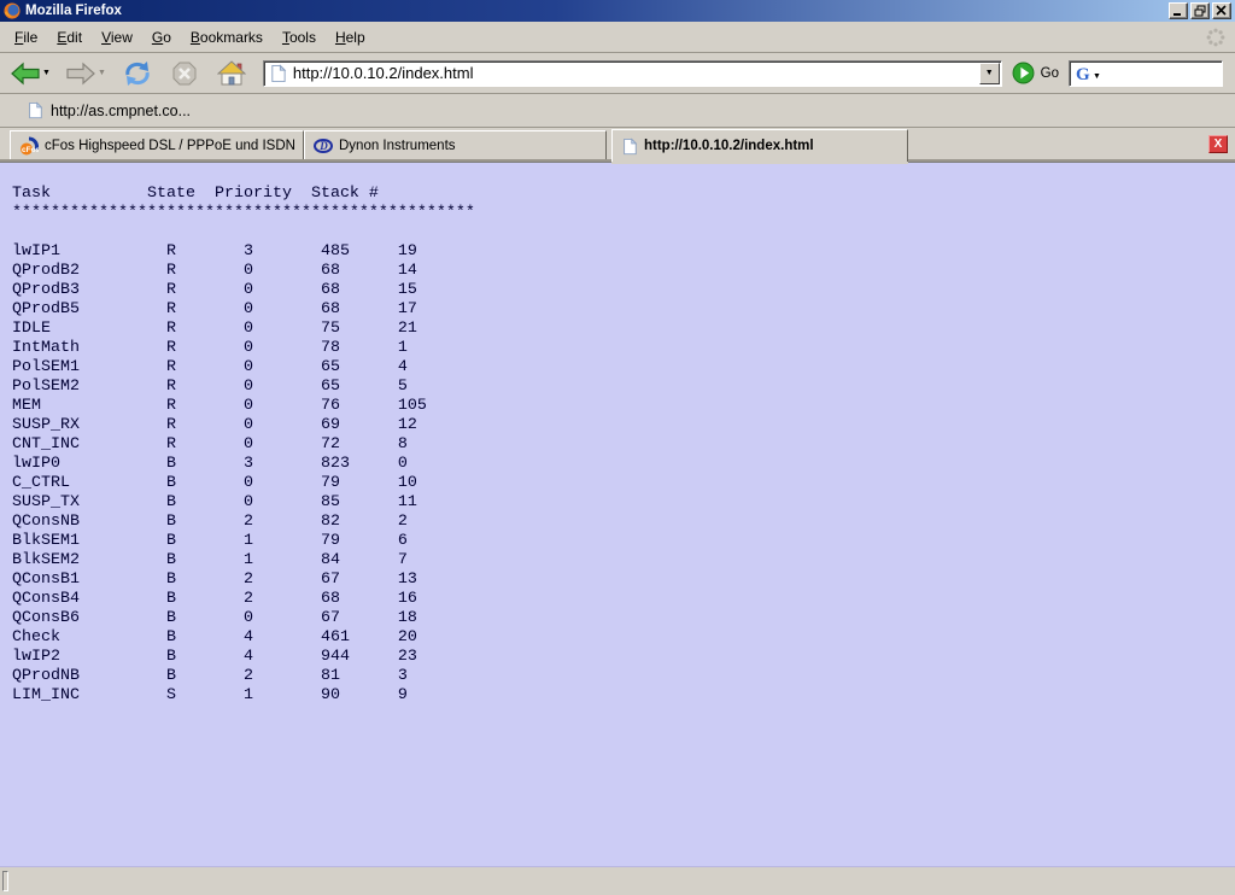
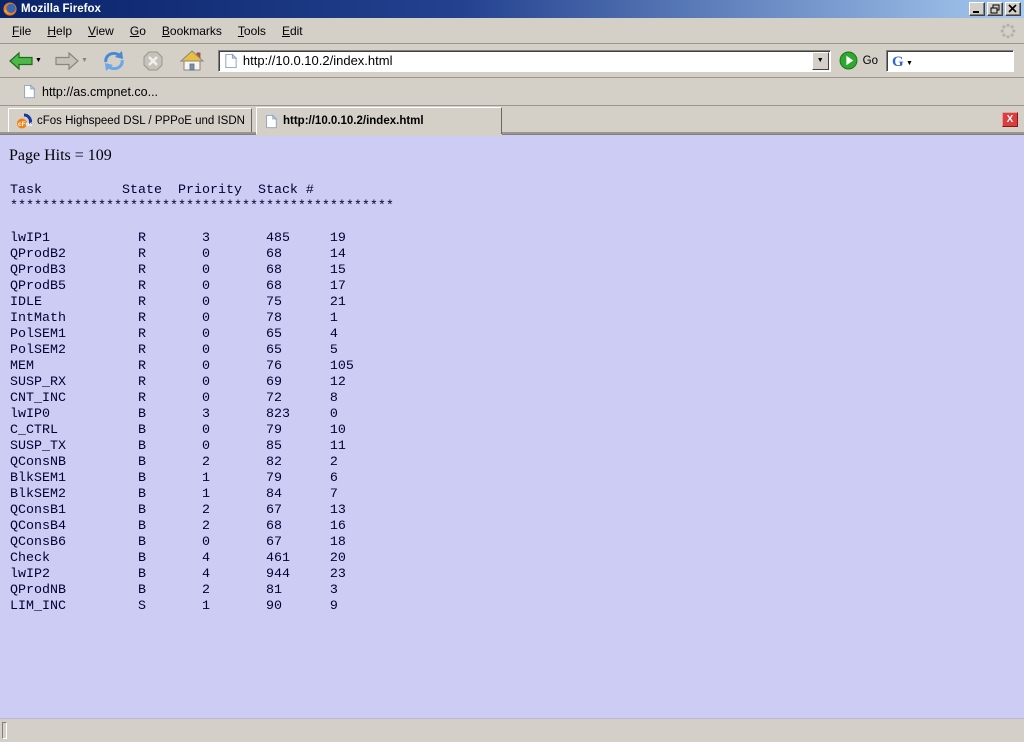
  Mozilla Firefox
  File
- Edit
+ Help
  View
  Go
  Bookmarks
  Tools
- Help
+ Edit
  http://10.0.10.2/index.html
  Go
  G
  http://as.cmpnet.co...
  cFos Highspeed DSL / PPPoE und ISDN
- D
- Dynon Instruments
  http://10.0.10.2/index.html
  X
+ Page Hits = 109
  Task State Priority Stack #
  ************************************************
  lwIP1 R 3 485 19
  QProdB2 R 0 68 14
  QProdB3 R 0 68 15
  QProdB5 R 0 68 17
  IDLE R 0 75 21
  IntMath R 0 78 1
  PolSEM1 R 0 65 4
  PolSEM2 R 0 65 5
  MEM R 0 76 105
  SUSP_RX R 0 69 12
  CNT_INC R 0 72 8
  lwIP0 B 3 823 0
  C_CTRL B 0 79 10
  SUSP_TX B 0 85 11
  QConsNB B 2 82 2
  BlkSEM1 B 1 79 6
  BlkSEM2 B 1 84 7
  QConsB1 B 2 67 13
  QConsB4 B 2 68 16
  QConsB6 B 0 67 18
  Check B 4 461 20
  lwIP2 B 4 944 23
  QProdNB B 2 81 3
  LIM_INC S 1 90 9
